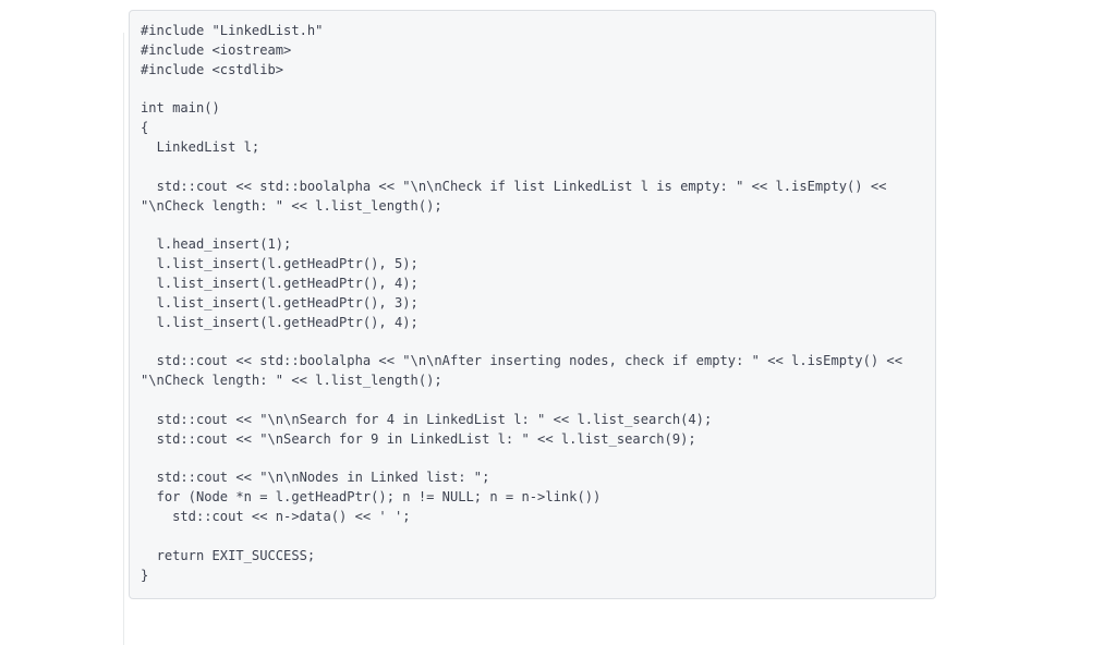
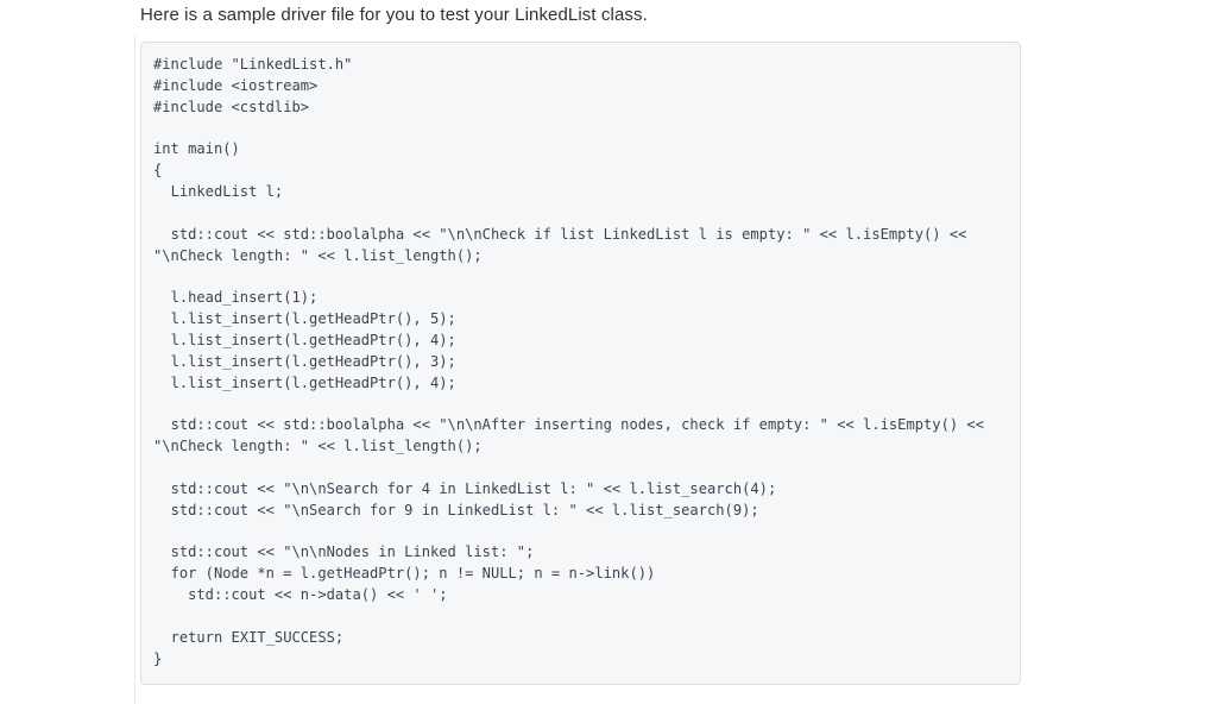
+ Here is a sample driver file for you to test your LinkedList class.
  #include "LinkedList.h"
  #include <iostream>
  #include <cstdlib>
  int main()
  {
  LinkedList l;
  std::cout << std::boolalpha << "\n\nCheck if list LinkedList l is empty: " << l.isEmpty() << "\nCheck length: " << l.list_length();
  l.head_insert(1);
  l.list_insert(l.getHeadPtr(), 5);
  l.list_insert(l.getHeadPtr(), 4);
  l.list_insert(l.getHeadPtr(), 3);
  l.list_insert(l.getHeadPtr(), 4);
  std::cout << std::boolalpha << "\n\nAfter inserting nodes, check if empty: " << l.isEmpty() << "\nCheck length: " << l.list_length();
  std::cout << "\n\nSearch for 4 in LinkedList l: " << l.list_search(4);
  std::cout << "\nSearch for 9 in LinkedList l: " << l.list_search(9);
  std::cout << "\n\nNodes in Linked list: ";
  for (Node *n = l.getHeadPtr(); n != NULL; n = n->link())
  std::cout << n->data() << ' ';
  return EXIT_SUCCESS;
  }
